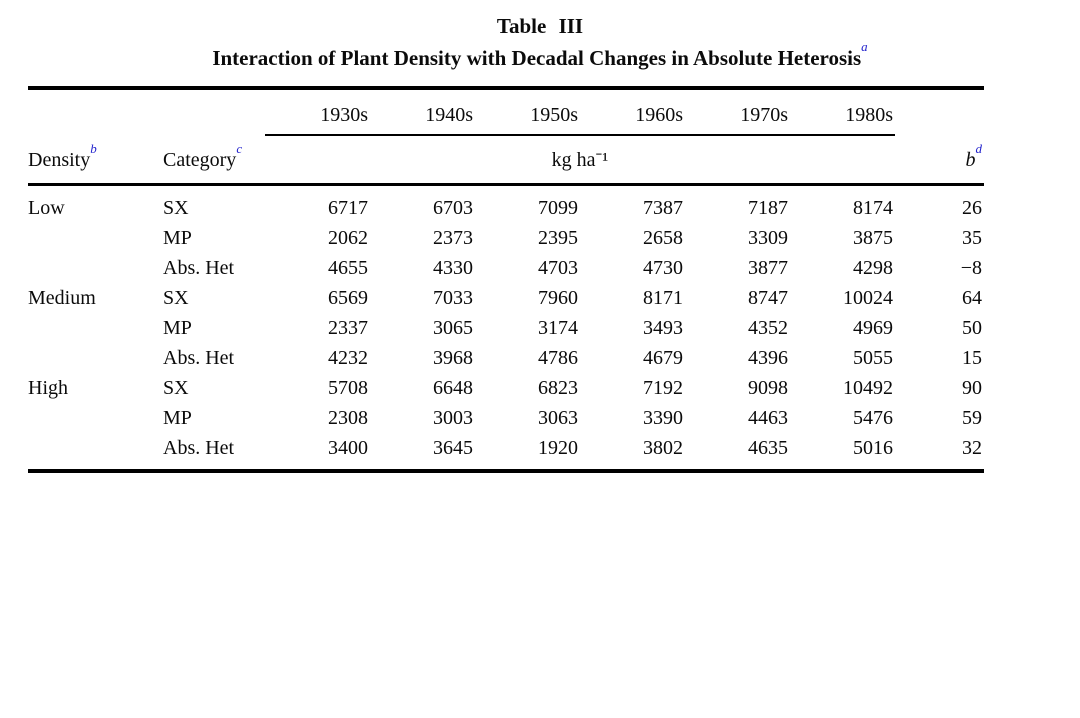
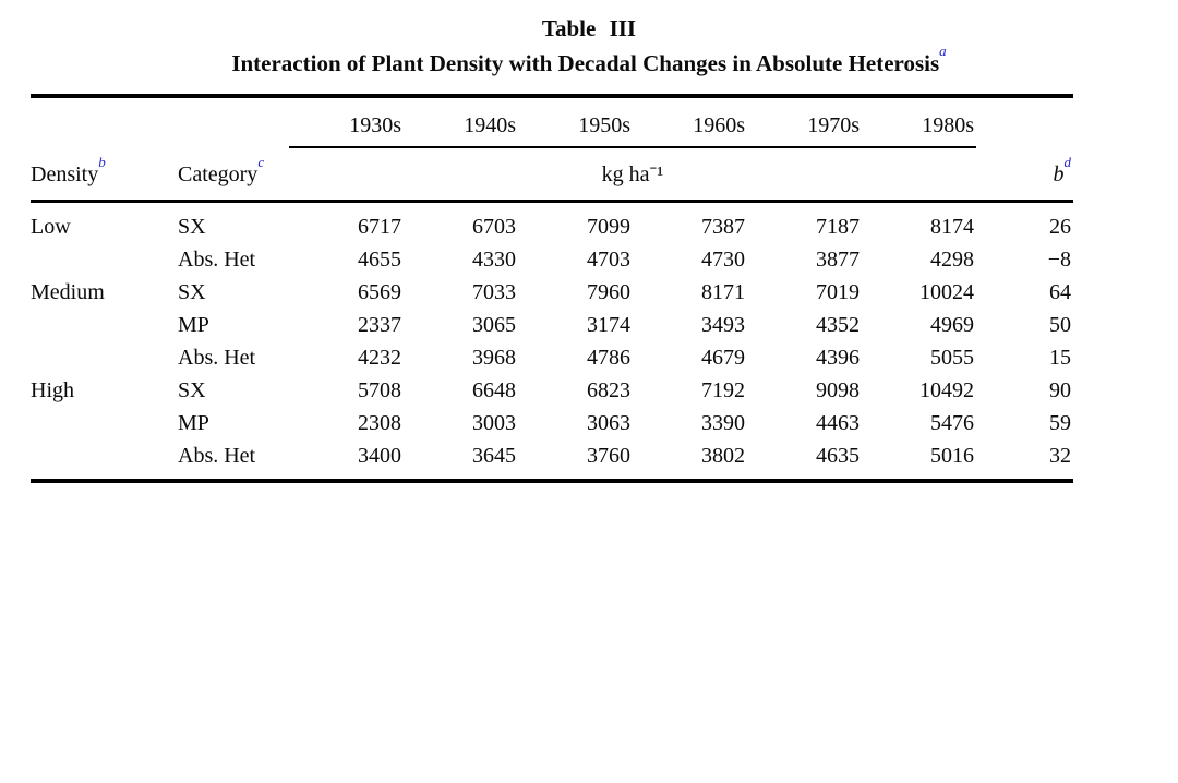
  Table III
  Interaction of Plant Density with Decadal Changes in Absolute Heterosisa
  	1930s	1940s	1950s	1960s	1970s	1980s
  Densityb	Categoryc	kg ha⁻¹	bd
  Low	SX	6717	6703	7099	7387	7187	8174	26
- 	MP	2062	2373	2395	2658	3309	3875	35
  	Abs. Het	4655	4330	4703	4730	3877	4298	−8
- Medium	SX	6569	7033	7960	8171	8747	10024	64
+ Medium	SX	6569	7033	7960	8171	7019	10024	64
  	MP	2337	3065	3174	3493	4352	4969	50
  	Abs. Het	4232	3968	4786	4679	4396	5055	15
  High	SX	5708	6648	6823	7192	9098	10492	90
  	MP	2308	3003	3063	3390	4463	5476	59
- 	Abs. Het	3400	3645	1920	3802	4635	5016	32
+ 	Abs. Het	3400	3645	3760	3802	4635	5016	32
